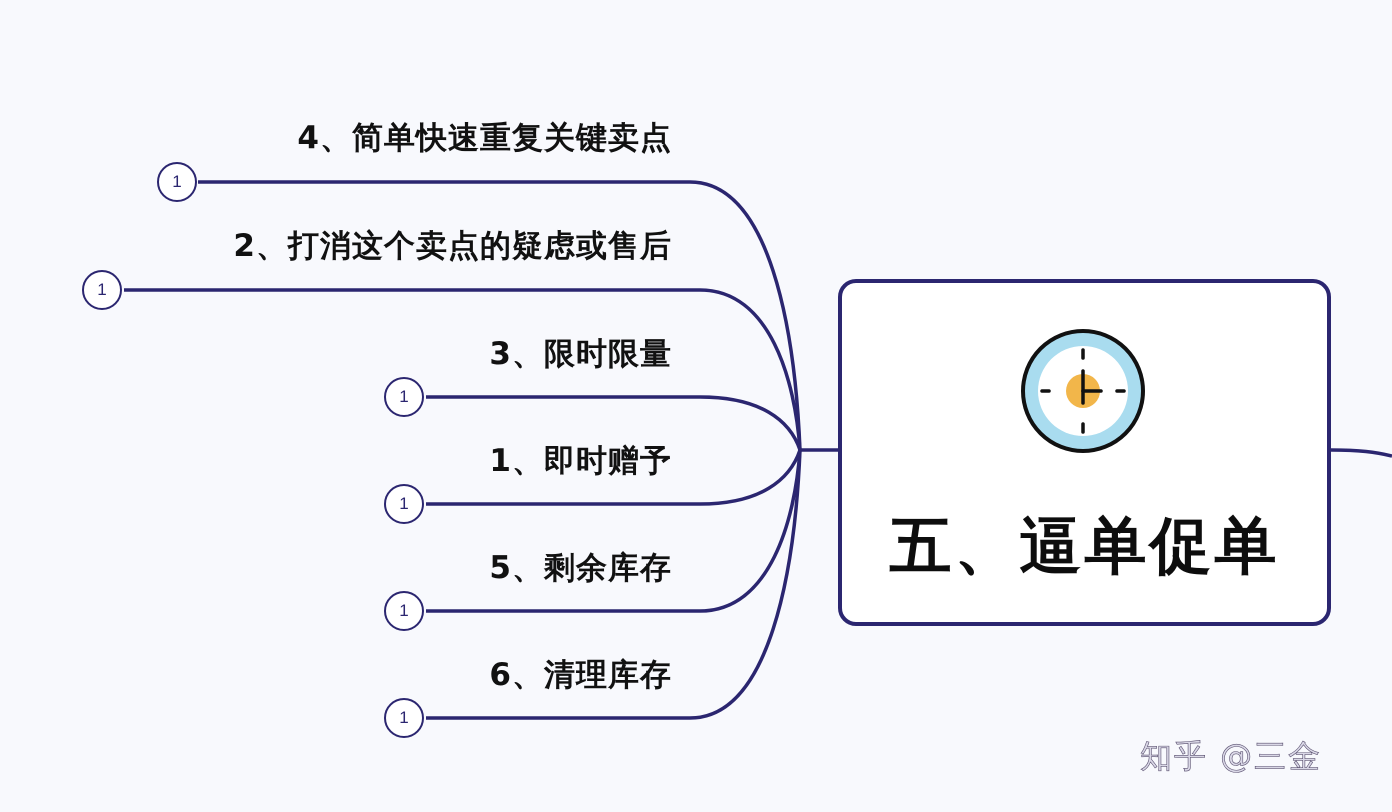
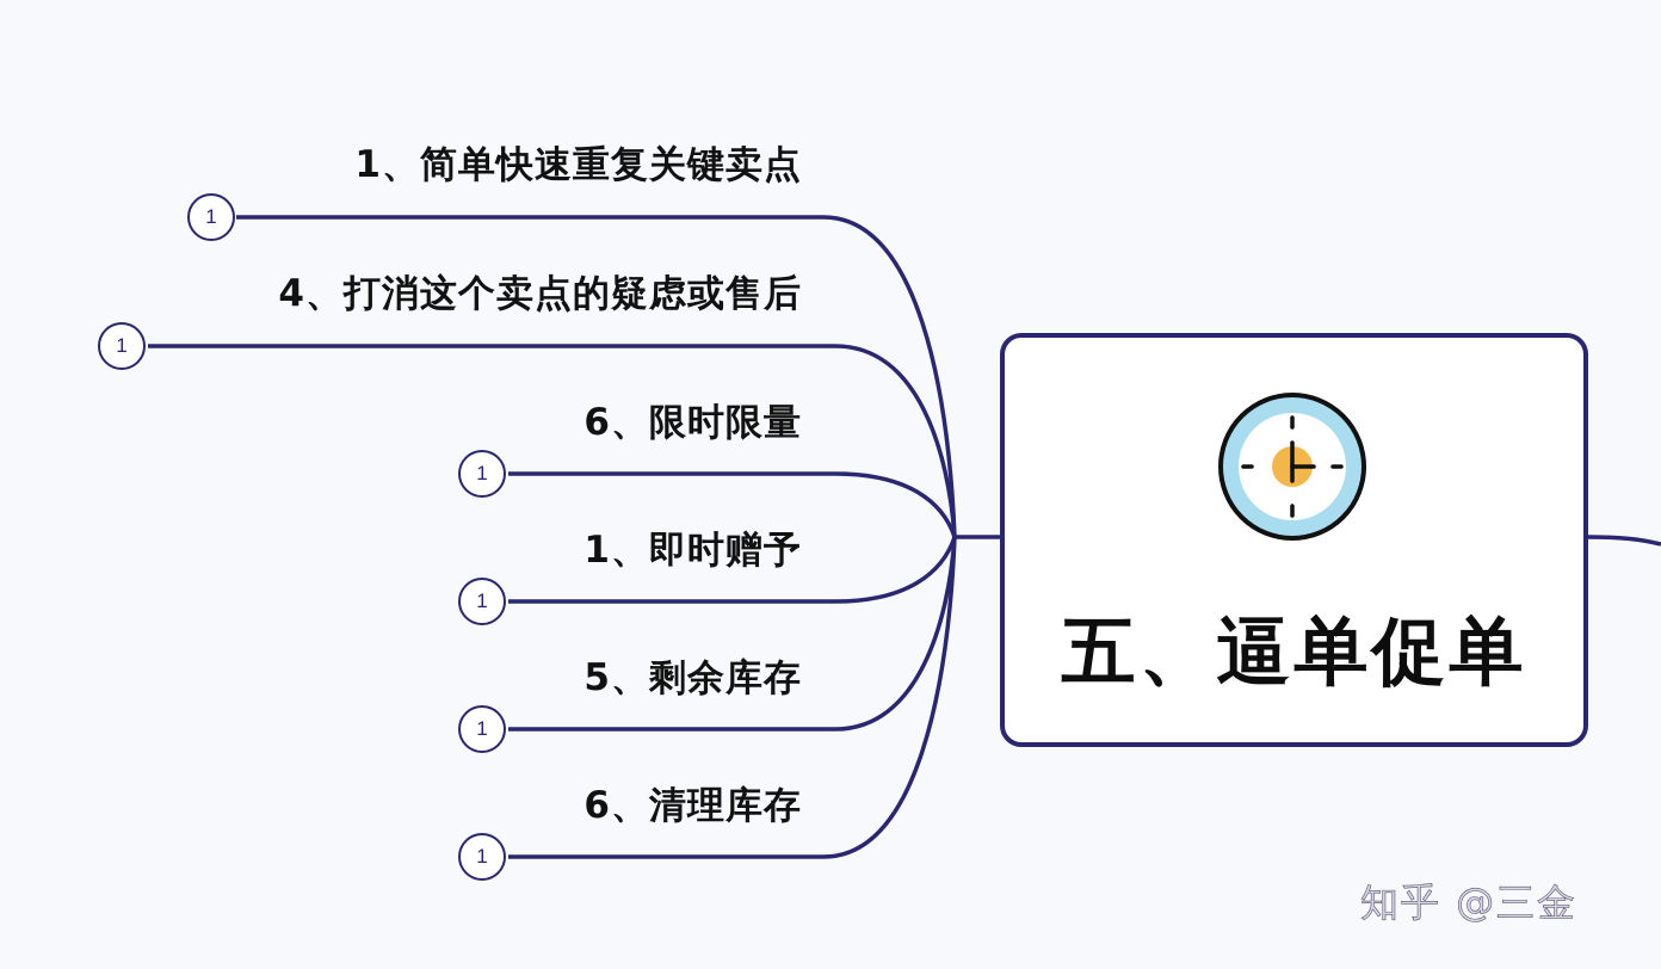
- 4、简单快速重复关键卖点
+ 1、简单快速重复关键卖点
  1
- 2、打消这个卖点的疑虑或售后
+ 4、打消这个卖点的疑虑或售后
  1
- 3、限时限量
+ 6、限时限量
  1
  1、即时赠予
  1
  5、剩余库存
  1
  6、清理库存
  1
  五、逼单促单
  知乎 @三金
